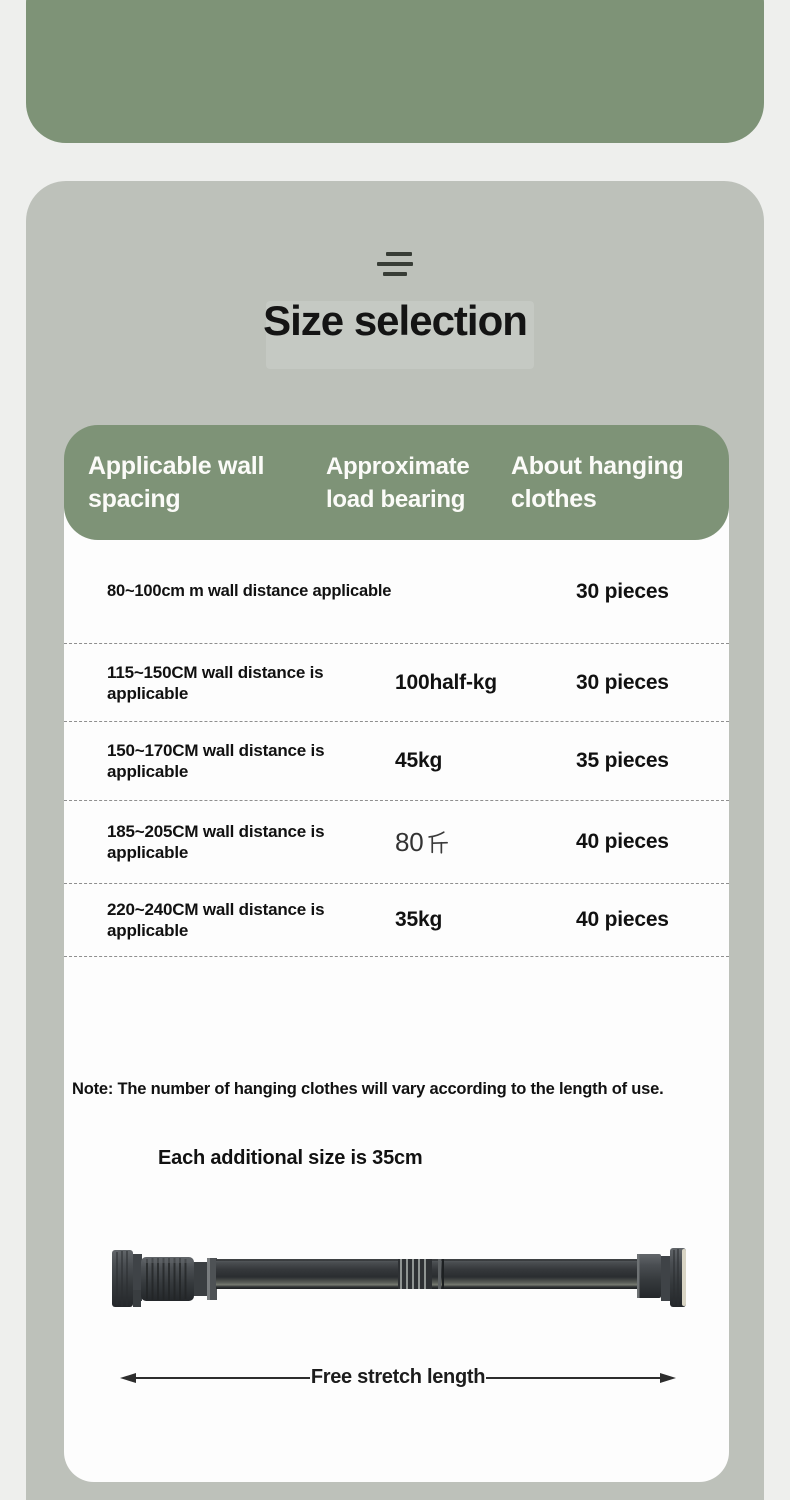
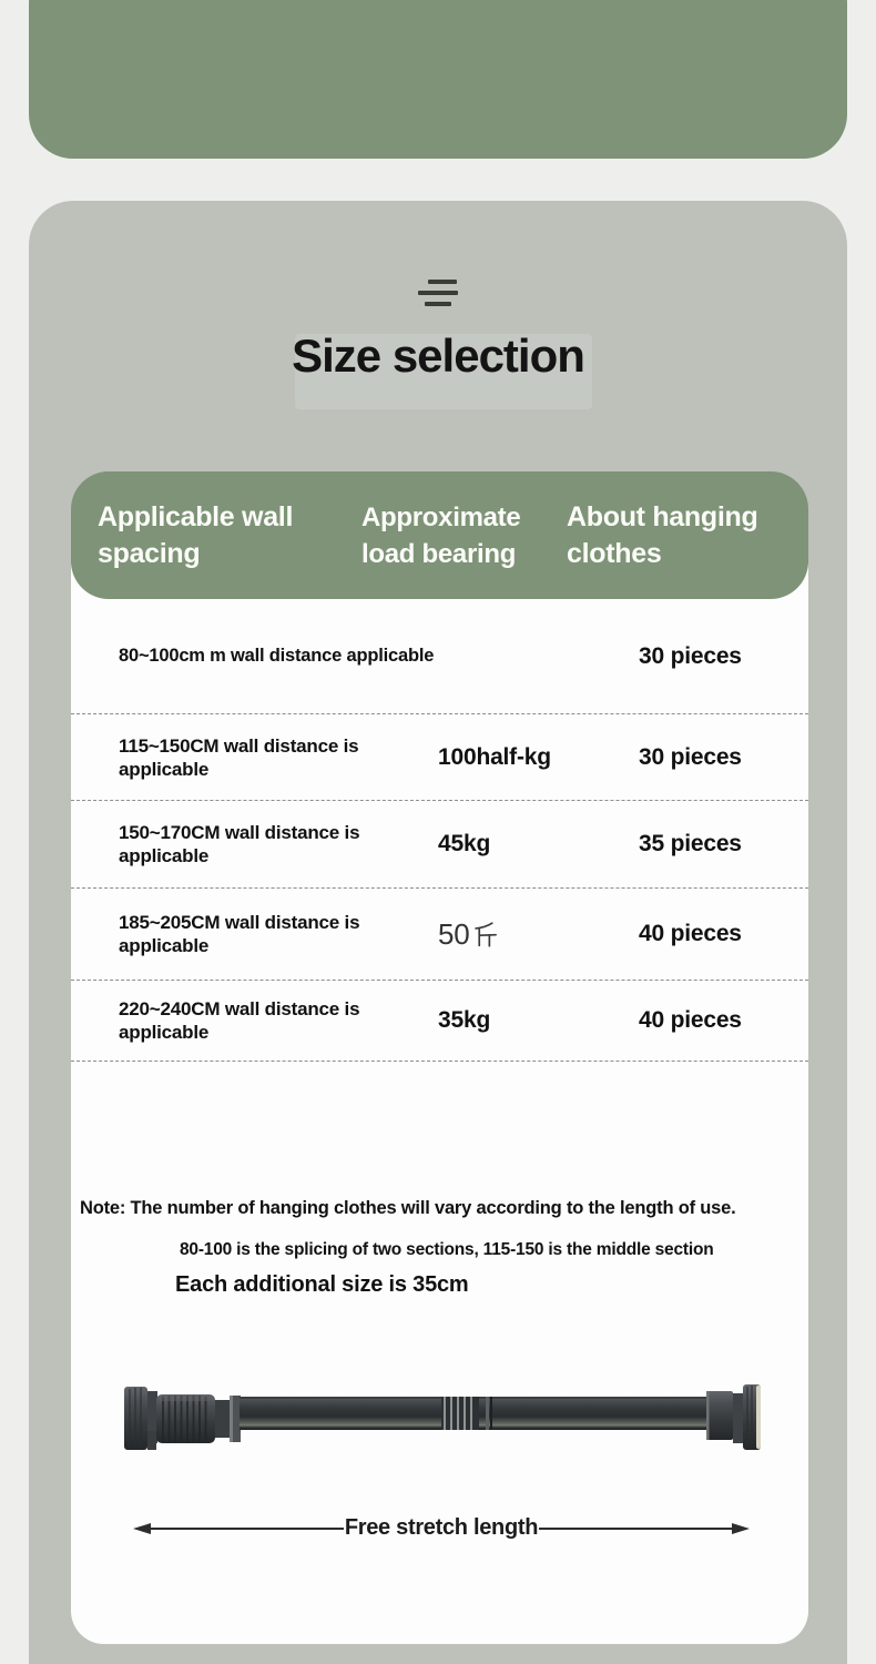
  Size selection
  Applicable wall spacing
  Approximate load bearing
  About hanging clothes
  80~100cm m wall distance applicable
  30 pieces
  115~150CM wall distance is applicable
  100half-kg
  30 pieces
  150~170CM wall distance is applicable
  45kg
  35 pieces
  185~205CM wall distance is applicable
- 80
+ 50
  40 pieces
  220~240CM wall distance is applicable
  35kg
  40 pieces
  Note: The number of hanging clothes will vary according to the length of use.
+ 80-100 is the splicing of two sections, 115-150 is the middle section
  Each additional size is 35cm
  Free stretch length
